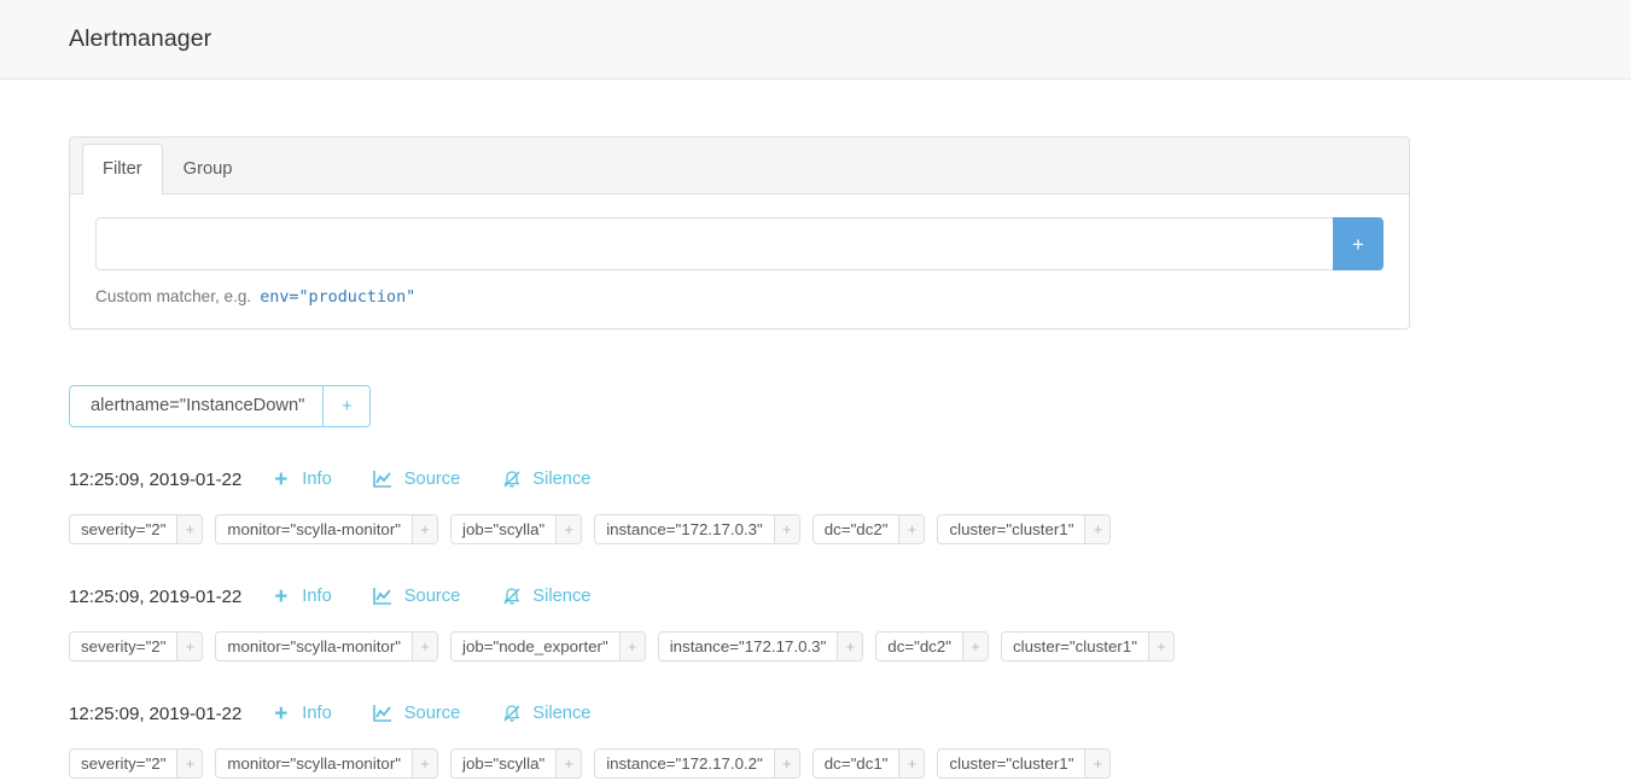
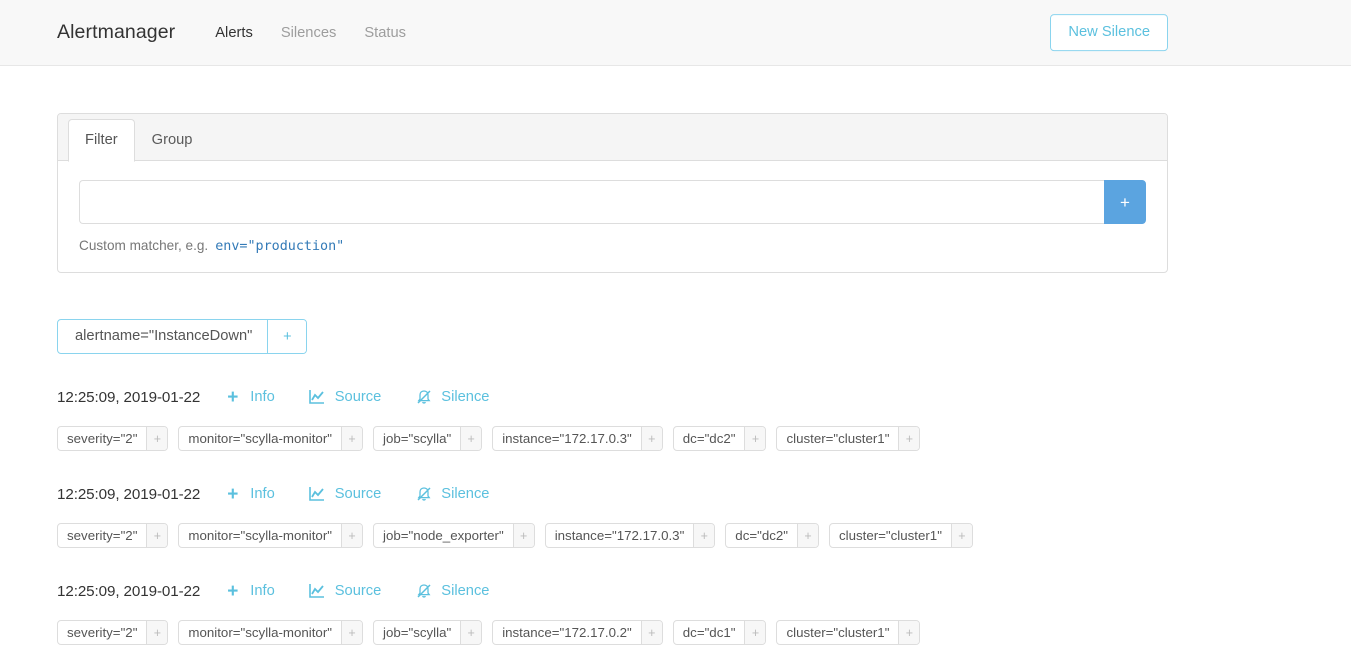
  Alertmanager
+ Alerts
+ Silences
+ Status
+ New Silence
  Filter
  Group
  +
  Custom matcher, e.g.
  env="production"
  alertname="InstanceDown"
  +
  12:25:09, 2019-01-22
  +
  Info
  Source
  Silence
  severity="2"
  +
  monitor="scylla-monitor"
  +
  job="scylla"
  +
  instance="172.17.0.3"
  +
  dc="dc2"
  +
  cluster="cluster1"
  +
  12:25:09, 2019-01-22
  +
  Info
  Source
  Silence
  severity="2"
  +
  monitor="scylla-monitor"
  +
  job="node_exporter"
  +
  instance="172.17.0.3"
  +
  dc="dc2"
  +
  cluster="cluster1"
  +
  12:25:09, 2019-01-22
  +
  Info
  Source
  Silence
  severity="2"
  +
  monitor="scylla-monitor"
  +
  job="scylla"
  +
  instance="172.17.0.2"
  +
  dc="dc1"
  +
  cluster="cluster1"
  +
